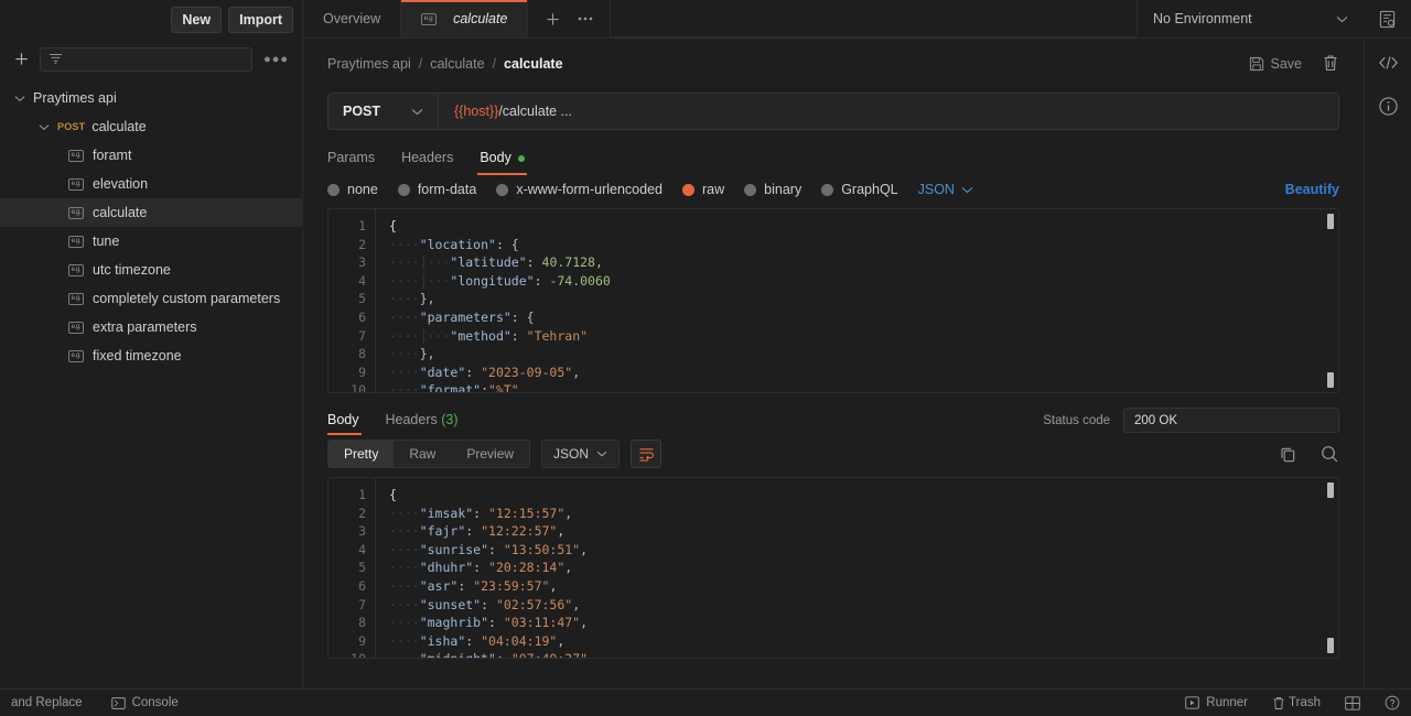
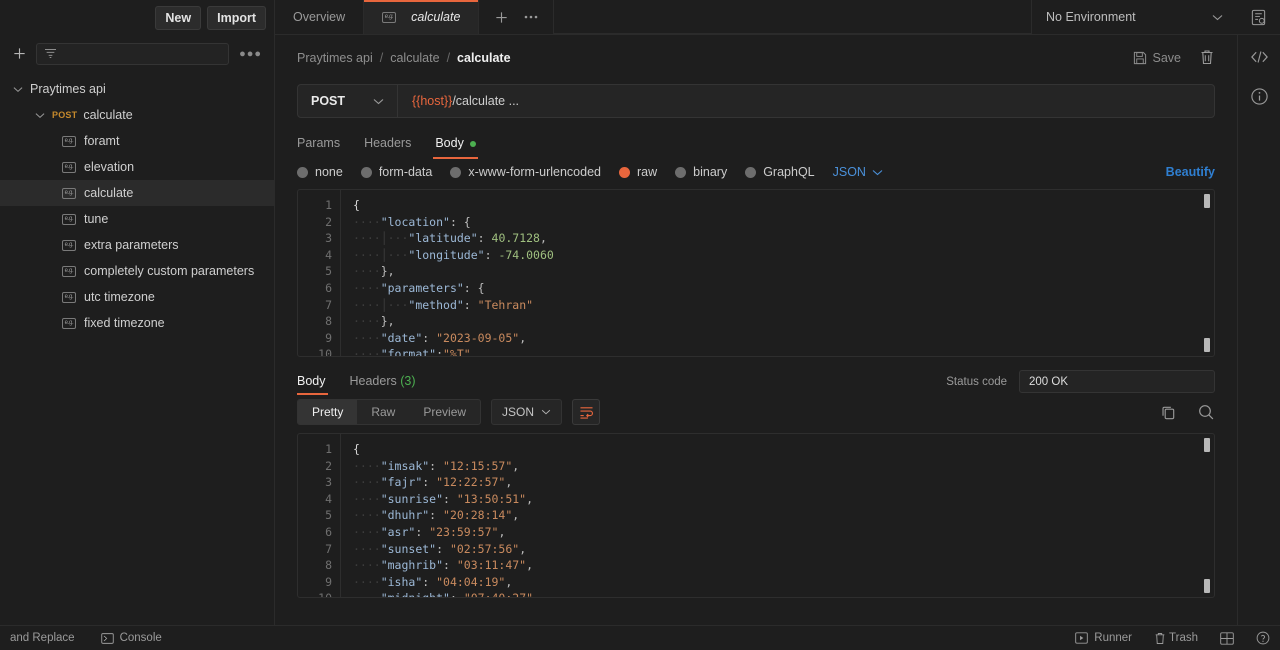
  New
  Import
  Overview
  calculate
  No Environment
  ●●●
  Praytimes api
  POST
  calculate
  foramt
  elevation
  calculate
  tune
- utc timezone
+ extra parameters
  completely custom parameters
- extra parameters
+ utc timezone
  fixed timezone
  Praytimes api
  /
  calculate
  /
  calculate
  Save
  POST
  {{host}}
  /calculate ...
  Params
  Headers
  Body
  none
  form-data
  x-www-form-urlencoded
  raw
  binary
  GraphQL
  JSON
  Beautify
  1
  2
  3
  4
  5
  6
  7
  8
  9
  10
  {
  ····"location": {
  ···· "latitude": 40.7128,
  ···· "longitude": -74.0060
  ····},
  ····"parameters": {
  ···· "method": "Tehran"
  ····},
  ····"date": "2023-09-05",
  ····"format":"%T"
  Body
  Headers (3)
  Status code
  200 OK
  Pretty
  Raw
  Preview
  JSON
  1
  2
  3
  4
  5
  6
  7
  8
  9
  {
  ····"imsak": "12:15:57",
  ····"fajr": "12:22:57",
  ····"sunrise": "13:50:51",
  ····"dhuhr": "20:28:14",
  ····"asr": "23:59:57",
  ····"sunset": "02:57:56",
  ····"maghrib": "03:11:47",
  ····"isha": "04:04:19",
  and Replace
  Console
  Runner
  Trash
